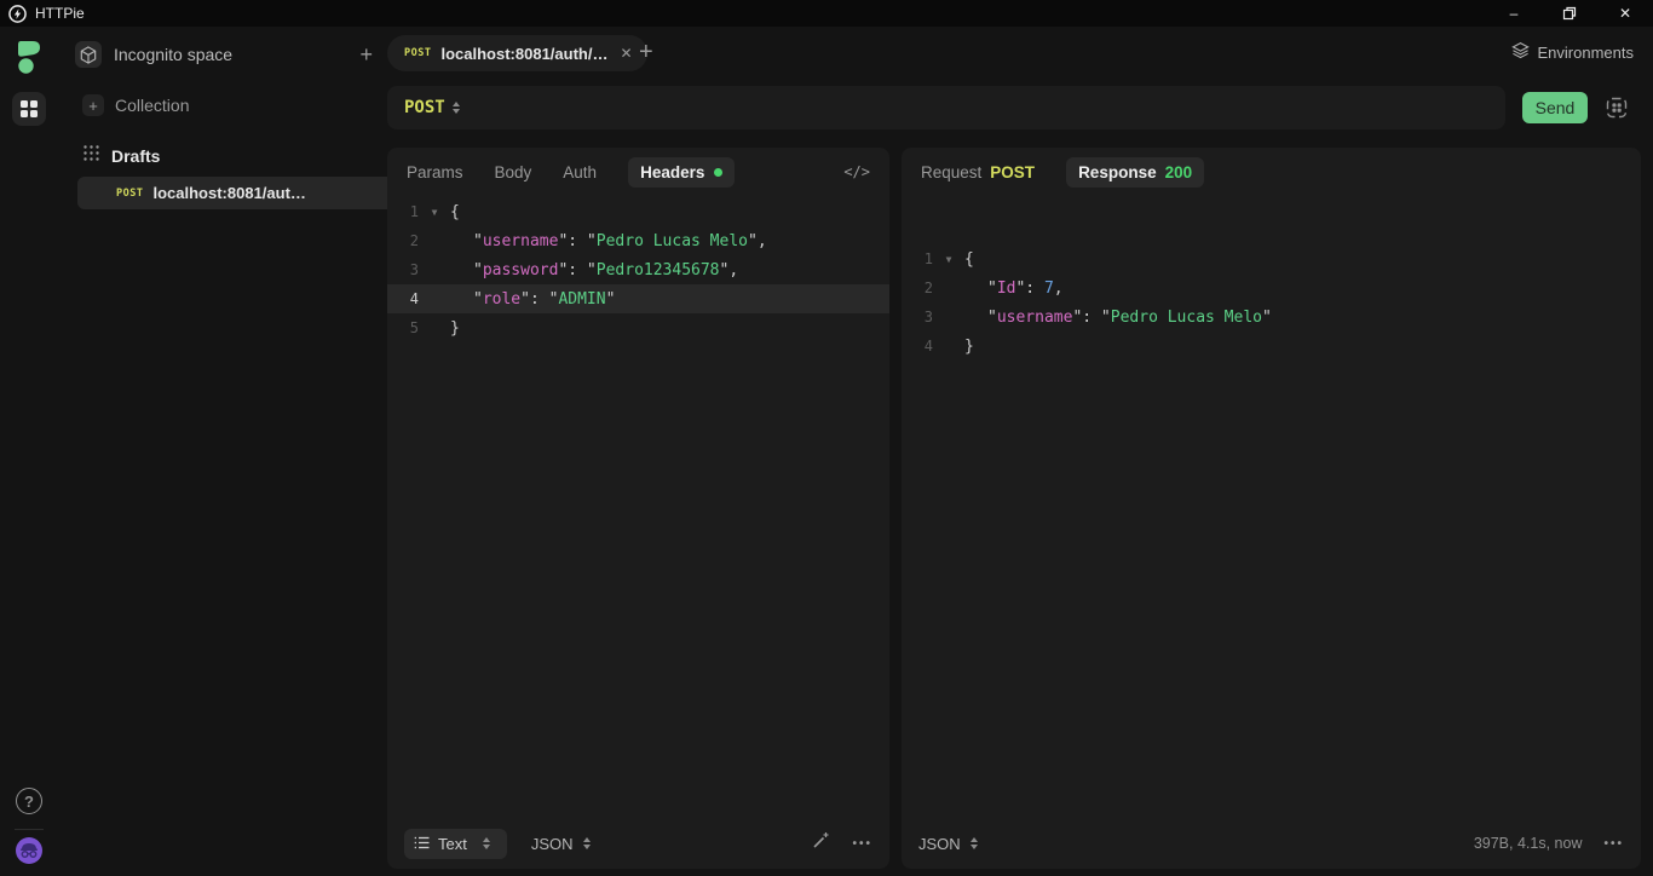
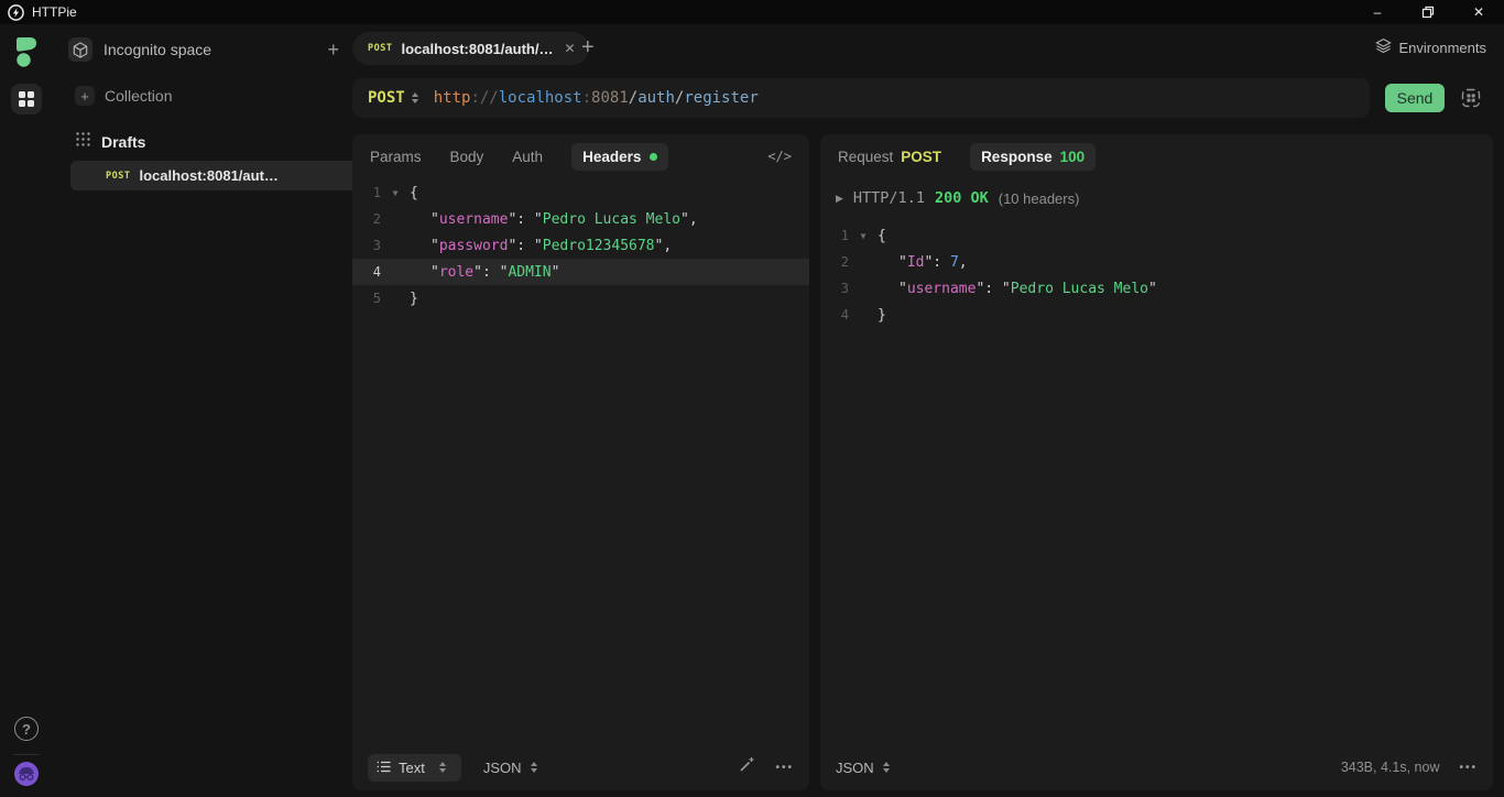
  HTTPie
  –
  ✕
  ?
  Incognito space
  +
  +
  Collection
  Drafts
  POST
  localhost:8081/aut…
  POST
  localhost:8081/auth/…
  ✕
  +
  Environments
  POST
+ http://localhost:8081/auth/register
  Send
  Params
  Body
  Auth
  Headers
  </>
  1
  ▼
  {
  2
  "username": "Pedro Lucas Melo",
  3
  "password": "Pedro12345678",
  4
  "role": "ADMIN"
  5
  }
  Text
  JSON
  •••
  Request
  POST
  Response
- 200
+ 100
+ ▶
+ HTTP/1.1
+ 200 OK
+ (10 headers)
  1
  ▼
  {
  2
  "Id": 7,
  3
  "username": "Pedro Lucas Melo"
  4
  }
  JSON
- 397B, 4.1s, now
+ 343B, 4.1s, now
  •••
